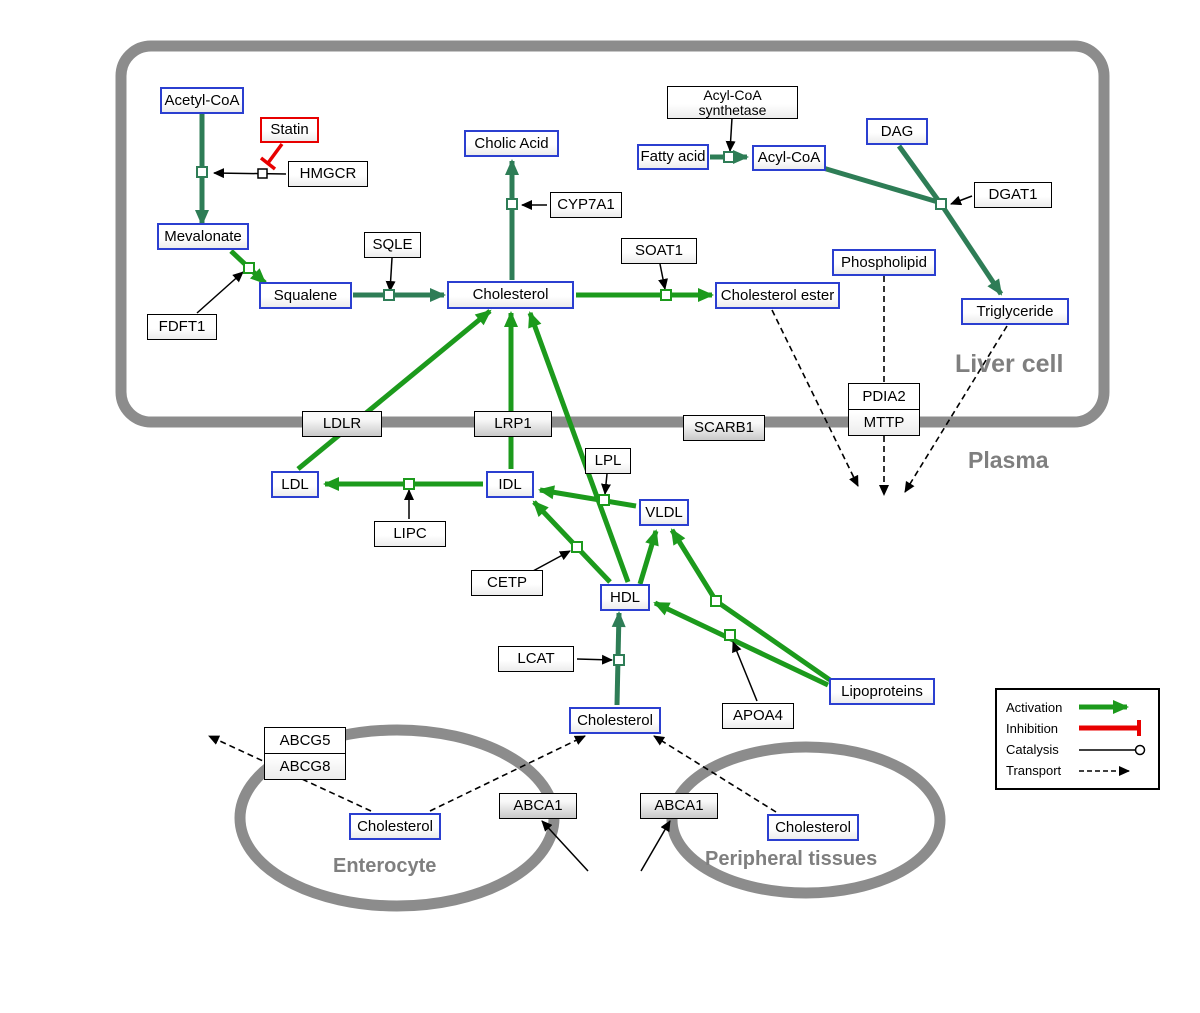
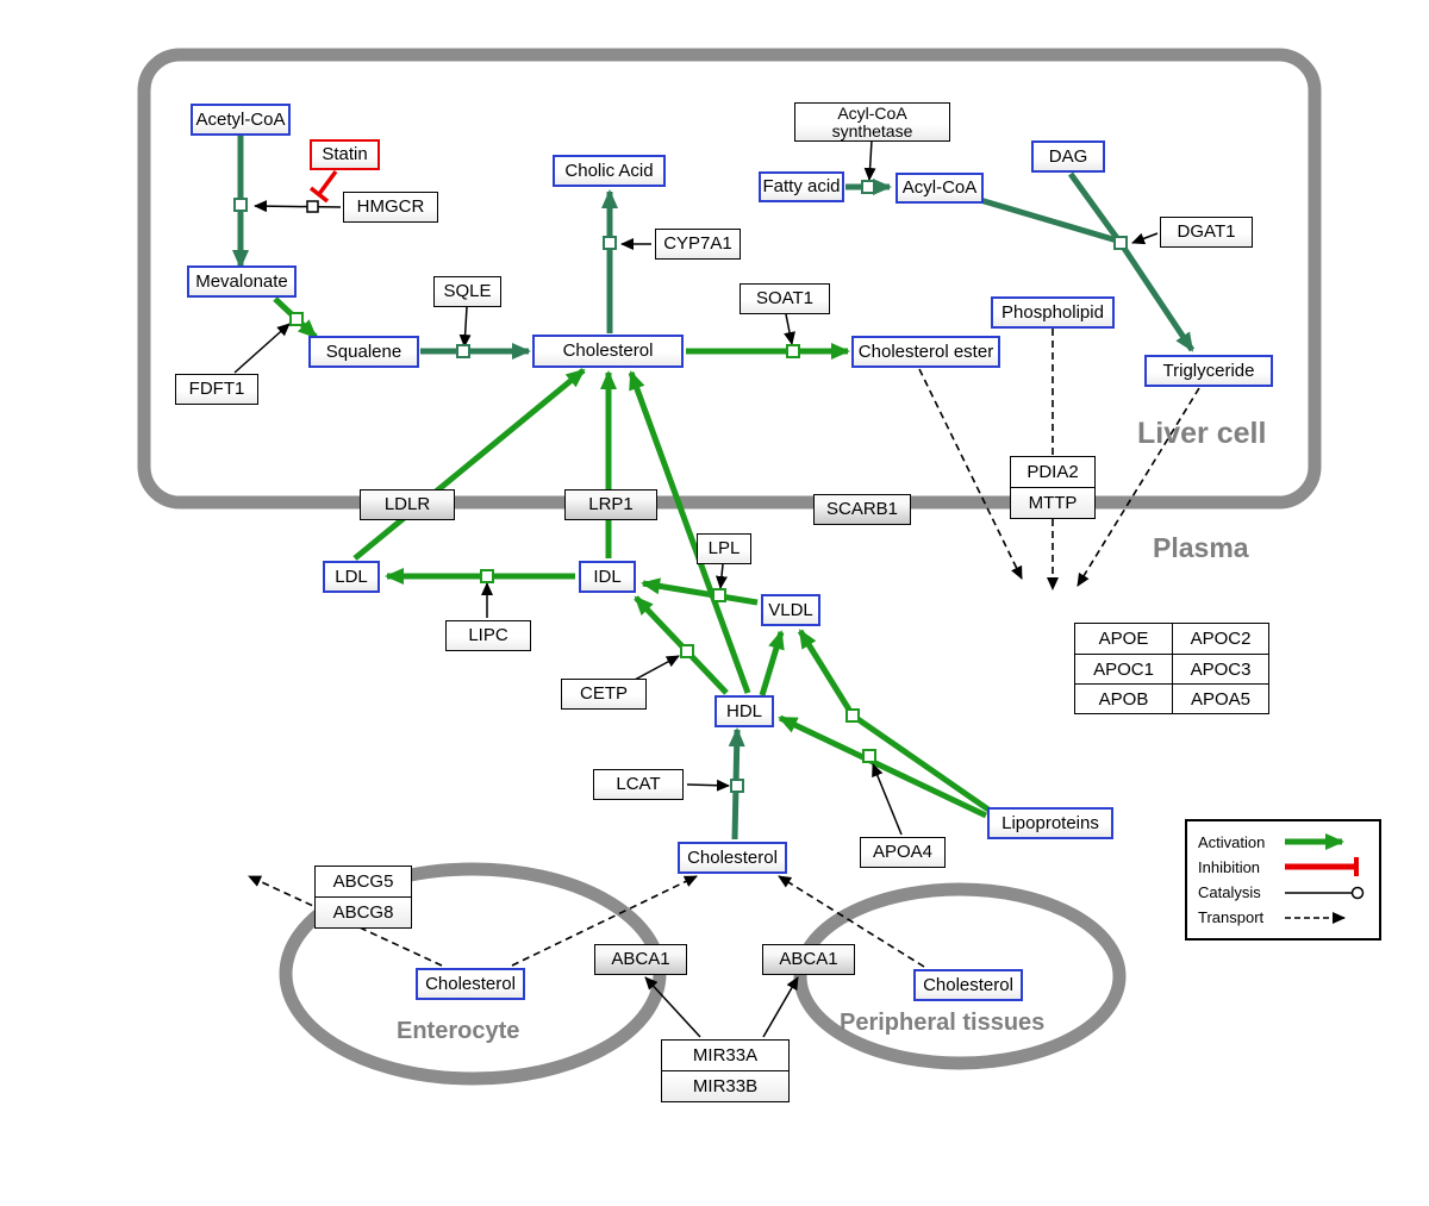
  Acetyl-CoA
  Mevalonate
  Squalene
  Cholesterol
  Cholic Acid
  Cholesterol ester
  Fatty acid
  Acyl-CoA
  DAG
  Phospholipid
  Triglyceride
  LDL
  IDL
  VLDL
  HDL
  Lipoproteins
  Cholesterol
  Cholesterol
  Cholesterol
  Statin
  HMGCR
  FDFT1
  SQLE
  CYP7A1
  SOAT1
  Acyl-CoA synthetase
  DGAT1
  LPL
  LIPC
  CETP
  LCAT
  APOA4
  LDLR
  LRP1
  SCARB1
  ABCA1
  ABCA1
  PDIA2
  MTTP
  ABCG5
  ABCG8
+ MIR33A
+ MIR33B
+ APOE
+ APOC2
+ APOC1
+ APOC3
+ APOB
+ APOA5
  Liver cell
  Plasma
  Enterocyte
  Peripheral tissues
  Activation
  Inhibition
  Catalysis
  Transport
